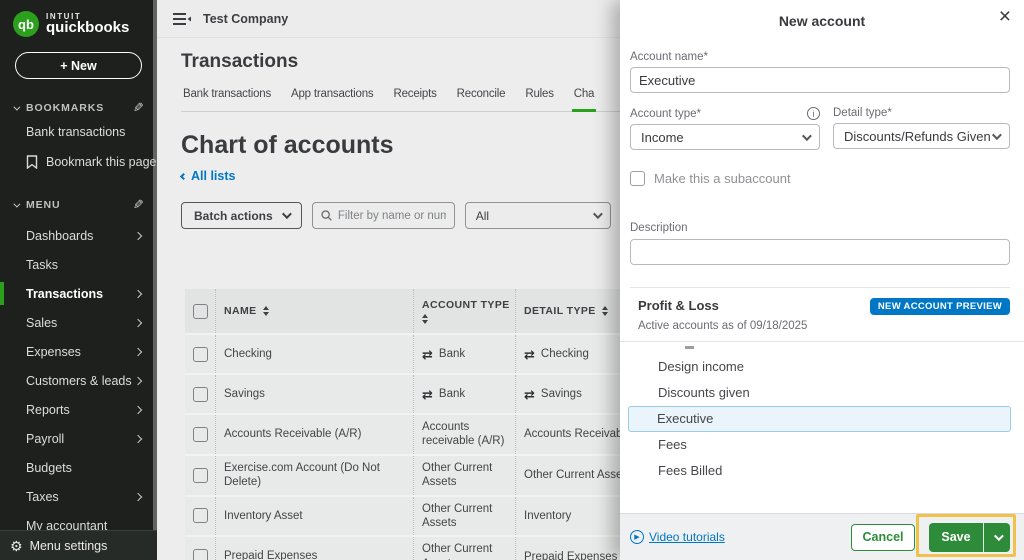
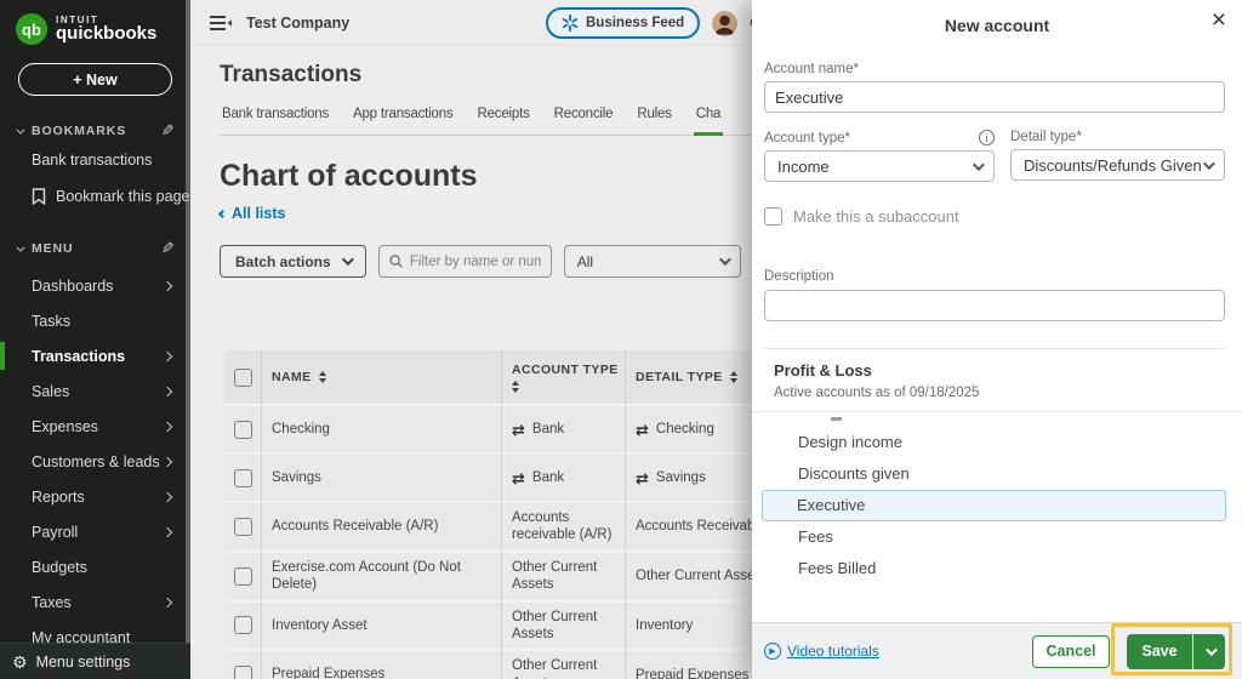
  qb
  INTUIT
  quickbooks
  + New
  BOOKMARKS
  Bank transactions
  Bookmark this page
  MENU
  Dashboards
  Tasks
  Transactions
  Sales
  Expenses
  Customers & leads
  Reports
  Payroll
  Budgets
  Taxes
  My accountant
  ⚙
  Menu settings
  Test Company
+ Business Feed
  Transactions
  Bank transactions
  App transactions
  Receipts
  Reconcile
  Rules
  Cha
  Chart of accounts
  All lists
  Batch actions
  Filter by name or num
  All
  NAME
  ACCOUNT TYPE
  DETAIL TYPE
  Checking
  ⇄
  Bank
  ⇄
  Checking
  Savings
  ⇄
  Bank
  ⇄
  Savings
  Accounts Receivable (A/R)
  Accounts receivable (A/R)
  Exercise.com Account (Do Not Delete)
  Other Current Assets
  Other Current Ass
  Inventory Asset
  Other Current Assets
  Inventory
  Prepaid Expenses
  Prepaid Expenses
  New account
  ×
  Account name*
  Executive
  Account type*
  i
  Income
  Detail type*
  Discounts/Refunds Given
  Make this a subaccount
  Description
  Profit & Loss
- NEW ACCOUNT PREVIEW
  Active accounts as of 09/18/2025
  Design income
  Discounts given
  Executive
  Fees
  Fees Billed
  Video tutorials
  Cancel
  Save
